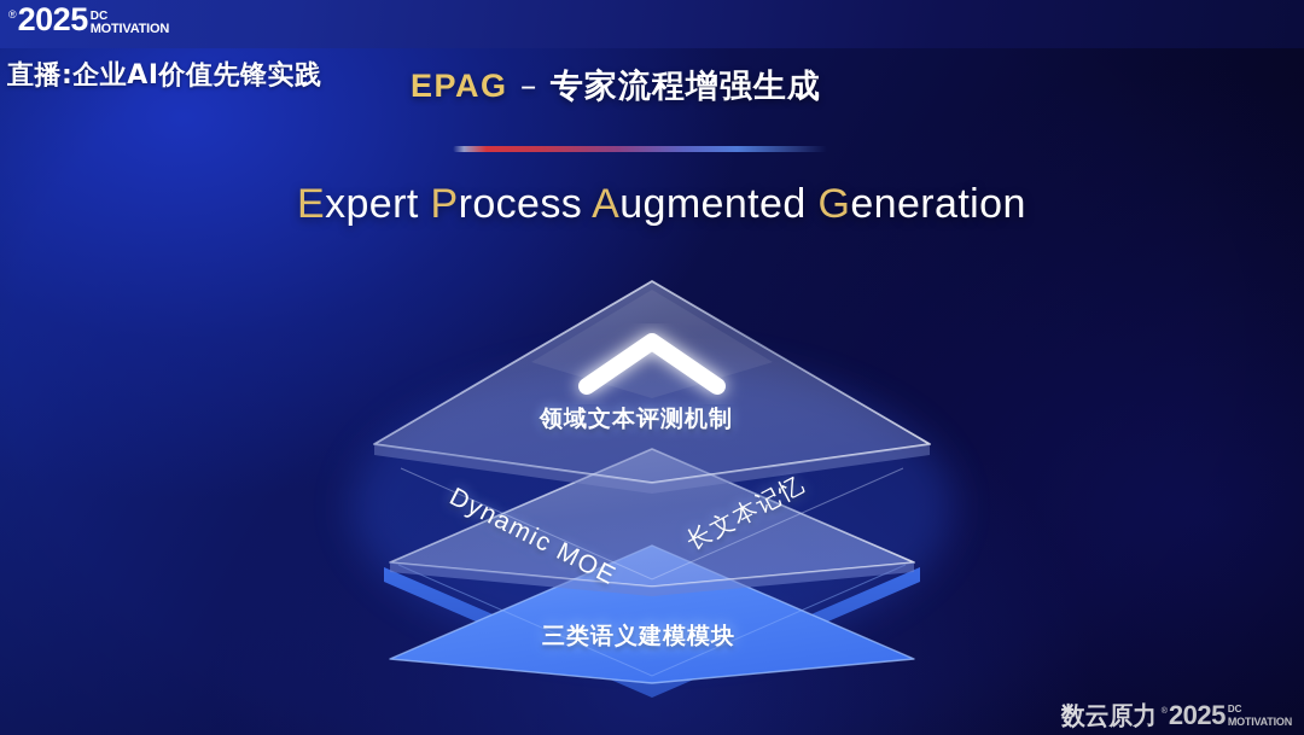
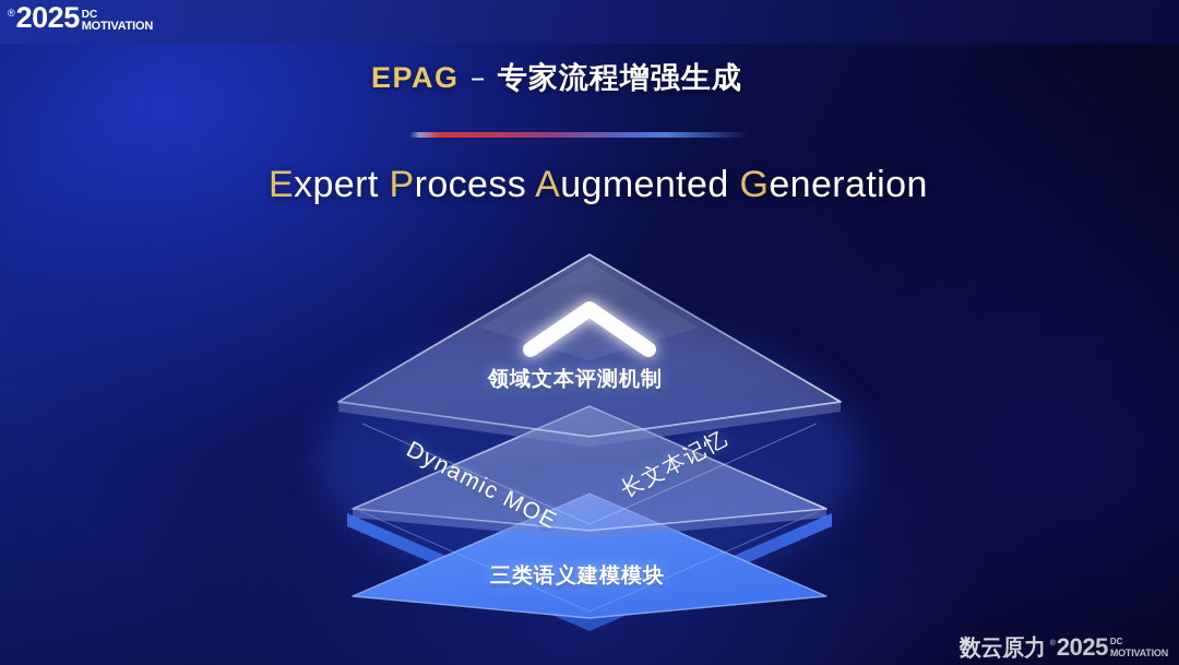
  ®
  2025
  DC
  MOTIVATION
- 直播:企业AI价值先锋实践
